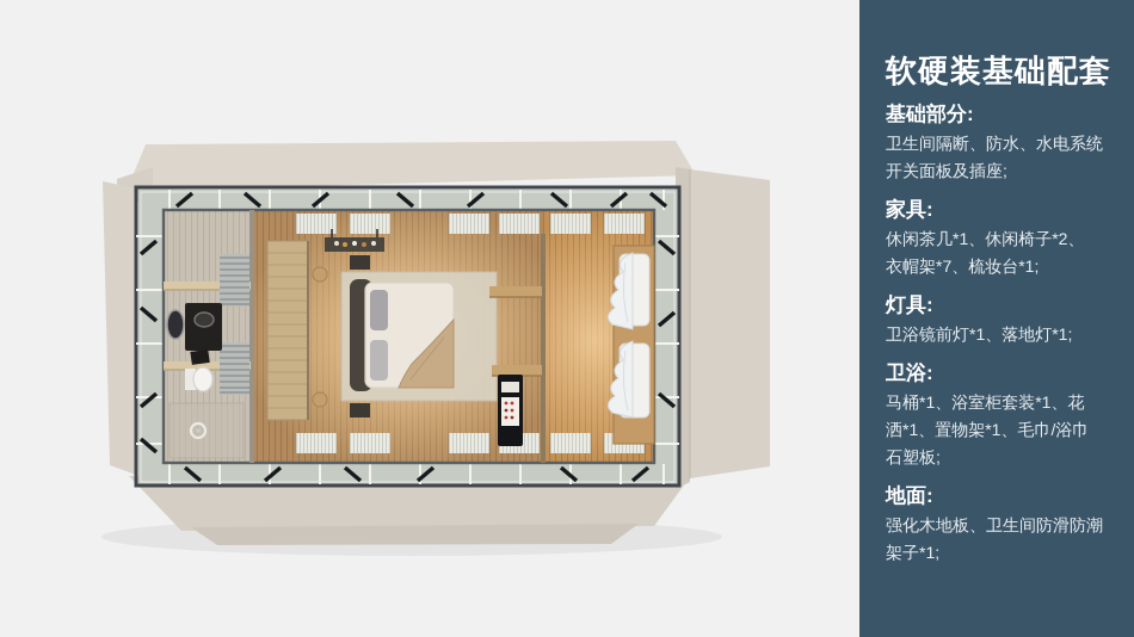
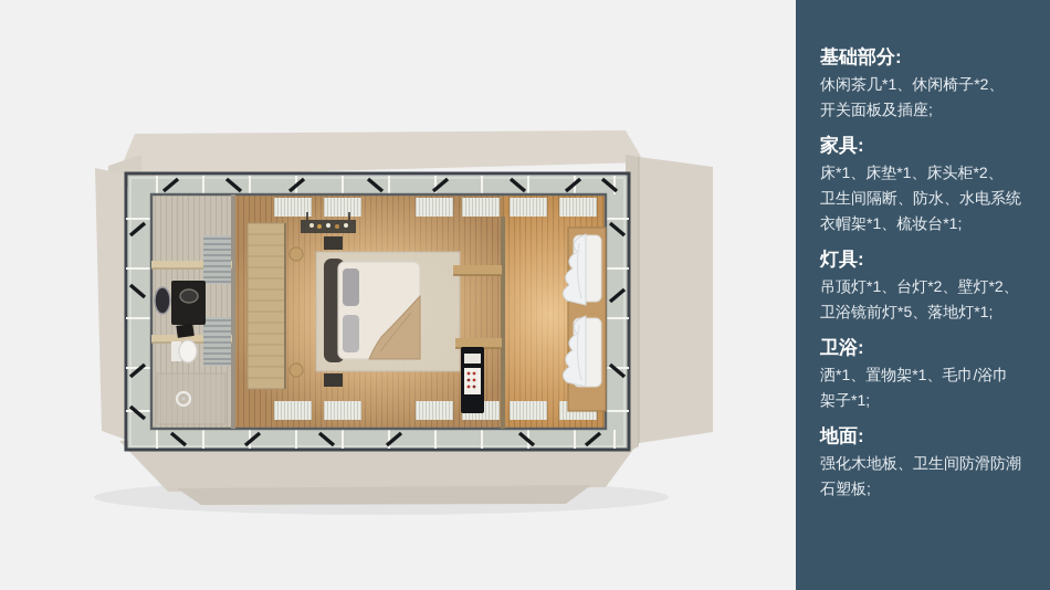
- 软硬装基础配套
  基础部分:
- 卫生间隔断、防水、水电系统
+ 休闲茶几*1、休闲椅子*2、
  开关面板及插座;
  家具:
+ 床*1、床垫*1、床头柜*2、
- 休闲茶几*1、休闲椅子*2、
+ 卫生间隔断、防水、水电系统
- 衣帽架*7、梳妆台*1;
+ 衣帽架*1、梳妆台*1;
  灯具:
+ 吊顶灯*1、台灯*2、壁灯*2、
- 卫浴镜前灯*1、落地灯*1;
+ 卫浴镜前灯*5、落地灯*1;
  卫浴:
- 马桶*1、浴室柜套装*1、花
  洒*1、置物架*1、毛巾/浴巾
- 石塑板;
+ 架子*1;
  地面:
  强化木地板、卫生间防滑防潮
- 架子*1;
+ 石塑板;
